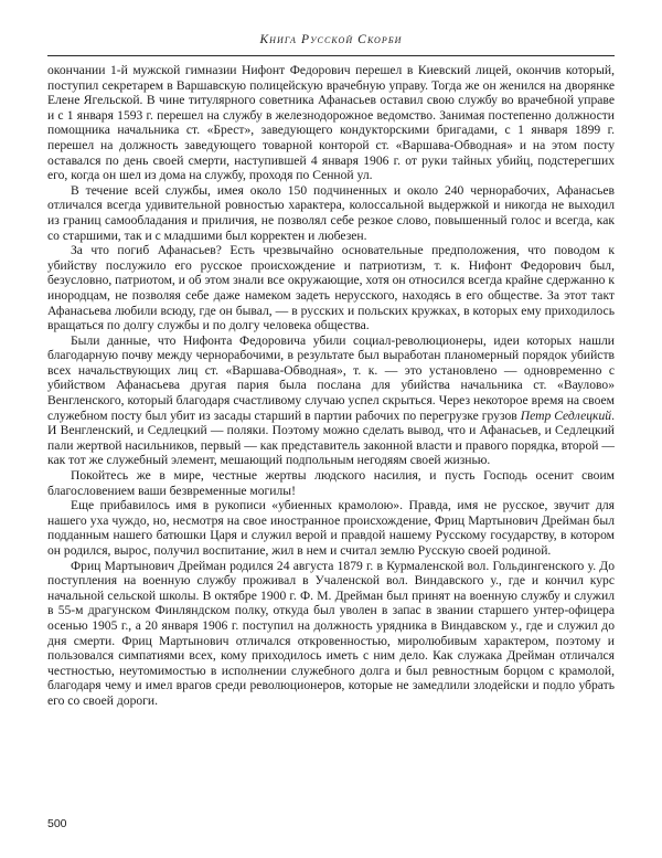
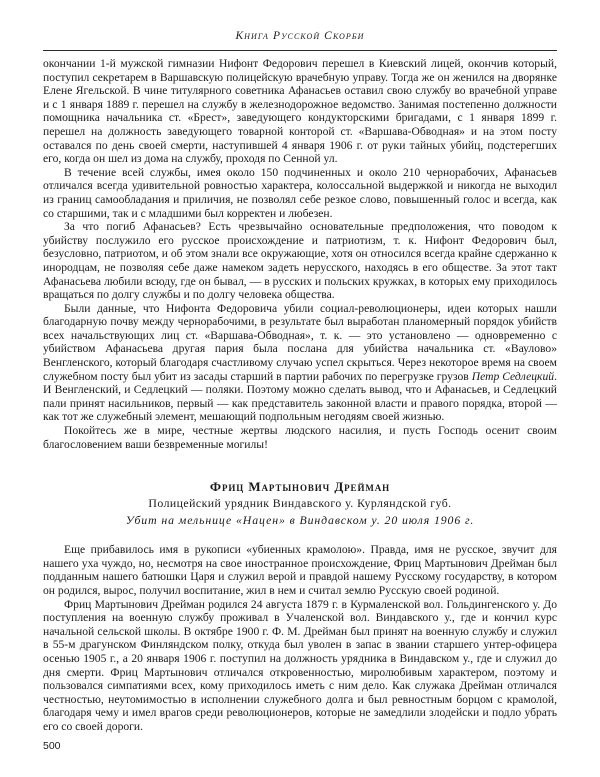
  Книга Русской Скорби
- окончании 1-й мужской гимназии Нифонт Федорович перешел в Киевский лицей, окончив который, поступил секретарем в Варшавскую полицейскую врачебную управу. Тогда же он женился на дворянке Елене Ягельской. В чине титулярного советника Афанасьев оставил свою службу во врачебной управе и с 1 января 1593 г. перешел на службу в железнодорожное ведомство. Занимая постепенно должности помощника начальника ст. «Брест», заведующего кондукторскими бригадами, с 1 января 1899 г. перешел на должность заведующего товарной конторой ст. «Варшава-Обводная» и на этом посту оставался по день своей смерти, наступившей 4 января 1906 г. от руки тайных убийц, подстерегших его, когда он шел из дома на службу, проходя по Сенной ул.
+ окончании 1-й мужской гимназии Нифонт Федорович перешел в Киевский лицей, окончив который, поступил секретарем в Варшавскую полицейскую врачебную управу. Тогда же он женился на дворянке Елене Ягельской. В чине титулярного советника Афанасьев оставил свою службу во врачебной управе и с 1 января 1889 г. перешел на службу в железнодорожное ведомство. Занимая постепенно должности помощника начальника ст. «Брест», заведующего кондукторскими бригадами, с 1 января 1899 г. перешел на должность заведующего товарной конторой ст. «Варшава-Обводная» и на этом посту оставался по день своей смерти, наступившей 4 января 1906 г. от руки тайных убийц, подстерегших его, когда он шел из дома на службу, проходя по Сенной ул.
- В течение всей службы, имея около 150 подчиненных и около 240 чернорабочих, Афанасьев отличался всегда удивительной ровностью характера, колоссальной выдержкой и никогда не выходил из границ самообладания и приличия, не позволял себе резкое слово, повышенный голос и всегда, как со старшими, так и с младшими был корректен и любезен.
+ В течение всей службы, имея около 150 подчиненных и около 210 чернорабочих, Афанасьев отличался всегда удивительной ровностью характера, колоссальной выдержкой и никогда не выходил из границ самообладания и приличия, не позволял себе резкое слово, повышенный голос и всегда, как со старшими, так и с младшими был корректен и любезен.
  За что погиб Афанасьев? Есть чрезвычайно основательные предположения, что поводом к убийству послужило его русское происхождение и патриотизм, т. к. Нифонт Федорович был, безусловно, патриотом, и об этом знали все окружающие, хотя он относился всегда крайне сдержанно к инородцам, не позволяя себе даже намеком задеть нерусского, находясь в его обществе. За этот такт Афанасьева любили всюду, где он бывал, — в русских и польских кружках, в которых ему приходилось вращаться по долгу службы и по долгу человека общества.
- Были данные, что Нифонта Федоровича убили социал-революционеры, идеи которых нашли благодарную почву между чернорабочими, в результате был выработан планомерный порядок убийств всех начальствующих лиц ст. «Варшава-Обводная», т. к. — это установлено — одновременно с убийством Афанасьева другая пария была послана для убийства начальника ст. «Ваулово» Венгленского, который благодаря счастливому случаю успел скрыться. Через некоторое время на своем служебном посту был убит из засады старший в партии рабочих по перегрузке грузов Петр Седлецкий. И Венгленский, и Седлецкий — поляки. Поэтому можно сделать вывод, что и Афанасьев, и Седлецкий пали жертвой насильников, первый — как представитель законной власти и правого порядка, второй — как тот же служебный элемент, мешающий подпольным негодяям своей жизнью.
+ Были данные, что Нифонта Федоровича убили социал-революционеры, идеи которых нашли благодарную почву между чернорабочими, в результате был выработан планомерный порядок убийств всех начальствующих лиц ст. «Варшава-Обводная», т. к. — это установлено — одновременно с убийством Афанасьева другая пария была послана для убийства начальника ст. «Ваулово» Венгленского, который благодаря счастливому случаю успел скрыться. Через некоторое время на своем служебном посту был убит из засады старший в партии рабочих по перегрузке грузов Петр Седлецкий. И Венгленский, и Седлецкий — поляки. Поэтому можно сделать вывод, что и Афанасьев, и Седлецкий пали принят насильников, первый — как представитель законной власти и правого порядка, второй — как тот же служебный элемент, мешающий подпольным негодяям своей жизнью.
  Покойтесь же в мире, честные жертвы людского насилия, и пусть Господь осенит своим благословением ваши безвременные могилы!
+ Фриц Мартынович Дрейман
+ Полицейский урядник Виндавского у. Курляндской губ.
+ Убит на мельнице «Нацен» в Виндавском у. 20 июля 1906 г.
  Еще прибавилось имя в рукописи «убиенных крамолою». Правда, имя не русское, звучит для нашего уха чуждо, но, несмотря на свое иностранное происхождение, Фриц Мартынович Дрейман был подданным нашего батюшки Царя и служил верой и правдой нашему Русскому государству, в котором он родился, вырос, получил воспитание, жил в нем и считал землю Русскую своей родиной.
  Фриц Мартынович Дрейман родился 24 августа 1879 г. в Курмаленской вол. Гольдингенского у. До поступления на военную службу проживал в Учаленской вол. Виндавского у., где и кончил курс начальной сельской школы. В октябре 1900 г. Ф. М. Дрейман был принят на военную службу и служил в 55-м драгунском Финляндском полку, откуда был уволен в запас в звании старшего унтер-офицера осенью 1905 г., а 20 января 1906 г. поступил на должность урядника в Виндавском у., где и служил до дня смерти. Фриц Мартынович отличался откровенностью, миролюбивым характером, поэтому и пользовался симпатиями всех, кому приходилось иметь с ним дело. Как служака Дрейман отличался честностью, неутомимостью в исполнении служебного долга и был ревностным борцом с крамолой, благодаря чему и имел врагов среди революционеров, которые не замедлили злодейски и подло убрать его со своей дороги.
  500
